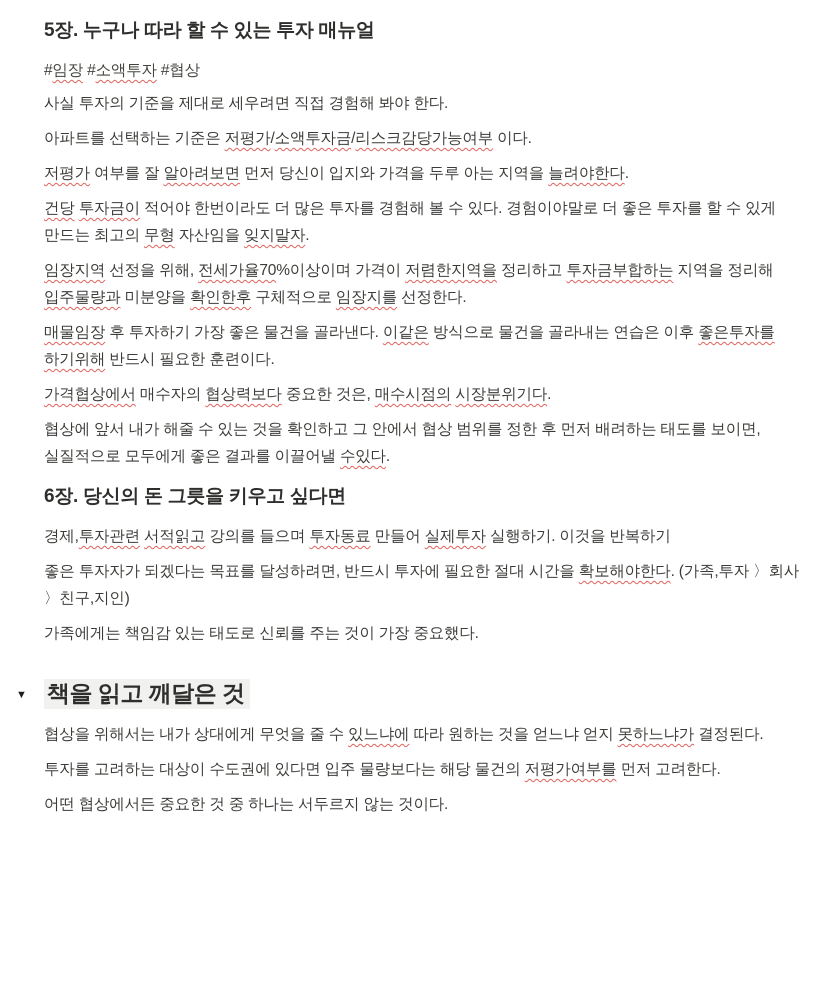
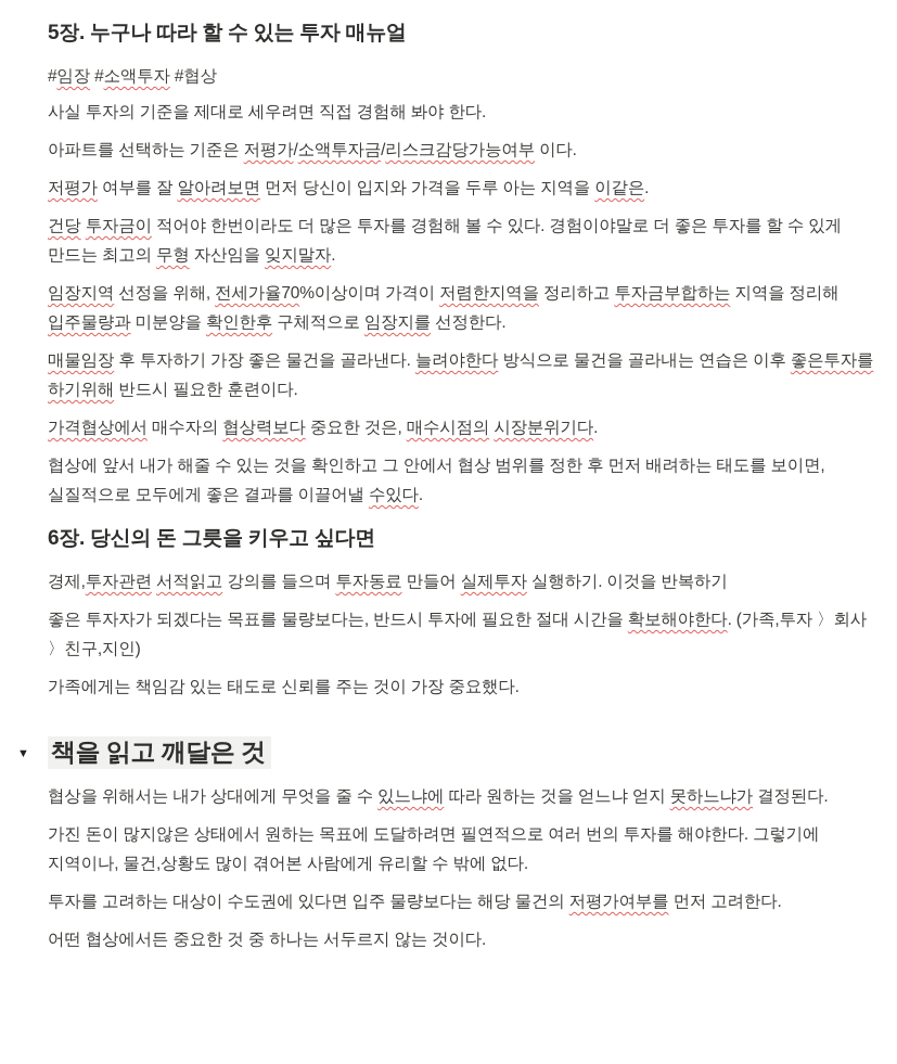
  5장. 누구나 따라 할 수 있는 투자 매뉴얼
  #임장 #소액투자 #협상
  사실 투자의 기준을 제대로 세우려면 직접 경험해 봐야 한다.
  아파트를 선택하는 기준은 저평가/소액투자금/리스크감당가능여부 이다.
- 저평가 여부를 잘 알아려보면 먼저 당신이 입지와 가격을 두루 아는 지역을 늘려야한다.
+ 저평가 여부를 잘 알아려보면 먼저 당신이 입지와 가격을 두루 아는 지역을 이같은.
  건당 투자금이 적어야 한번이라도 더 많은 투자를 경험해 볼 수 있다. 경험이야말로 더 좋은 투자를 할 수 있게 만드는 최고의 무형 자산임을 잊지말자.
  임장지역 선정을 위해, 전세가율70%이상이며 가격이 저렴한지역을 정리하고 투자금부합하는 지역을 정리해 입주물량과 미분양을 확인한후 구체적으로 임장지를 선정한다.
- 매물임장 후 투자하기 가장 좋은 물건을 골라낸다. 이같은 방식으로 물건을 골라내는 연습은 이후 좋은투자를 하기위해 반드시 필요한 훈련이다.
+ 매물임장 후 투자하기 가장 좋은 물건을 골라낸다. 늘려야한다 방식으로 물건을 골라내는 연습은 이후 좋은투자를 하기위해 반드시 필요한 훈련이다.
  가격협상에서 매수자의 협상력보다 중요한 것은, 매수시점의 시장분위기다.
  협상에 앞서 내가 해줄 수 있는 것을 확인하고 그 안에서 협상 범위를 정한 후 먼저 배려하는 태도를 보이면, 실질적으로 모두에게 좋은 결과를 이끌어낼 수있다.
  6장. 당신의 돈 그릇을 키우고 싶다면
  경제,투자관련 서적읽고 강의를 들으며 투자동료 만들어 실제투자 실행하기. 이것을 반복하기
- 좋은 투자자가 되겠다는 목표를 달성하려면, 반드시 투자에 필요한 절대 시간을 확보해야한다. (가족,투자 〉회사 〉친구,지인)
+ 좋은 투자자가 되겠다는 목표를 물량보다는, 반드시 투자에 필요한 절대 시간을 확보해야한다. (가족,투자 〉회사 〉친구,지인)
  가족에게는 책임감 있는 태도로 신뢰를 주는 것이 가장 중요했다.
  ▼
  책을 읽고 깨달은 것
  협상을 위해서는 내가 상대에게 무엇을 줄 수 있느냐에 따라 원하는 것을 얻느냐 얻지 못하느냐가 결정된다.
+ 가진 돈이 많지않은 상태에서 원하는 목표에 도달하려면 필연적으로 여러 번의 투자를 해야한다. 그렇기에 지역이나, 물건,상황도 많이 겪어본 사람에게 유리할 수 밖에 없다.
  투자를 고려하는 대상이 수도권에 있다면 입주 물량보다는 해당 물건의 저평가여부를 먼저 고려한다.
  어떤 협상에서든 중요한 것 중 하나는 서두르지 않는 것이다.
